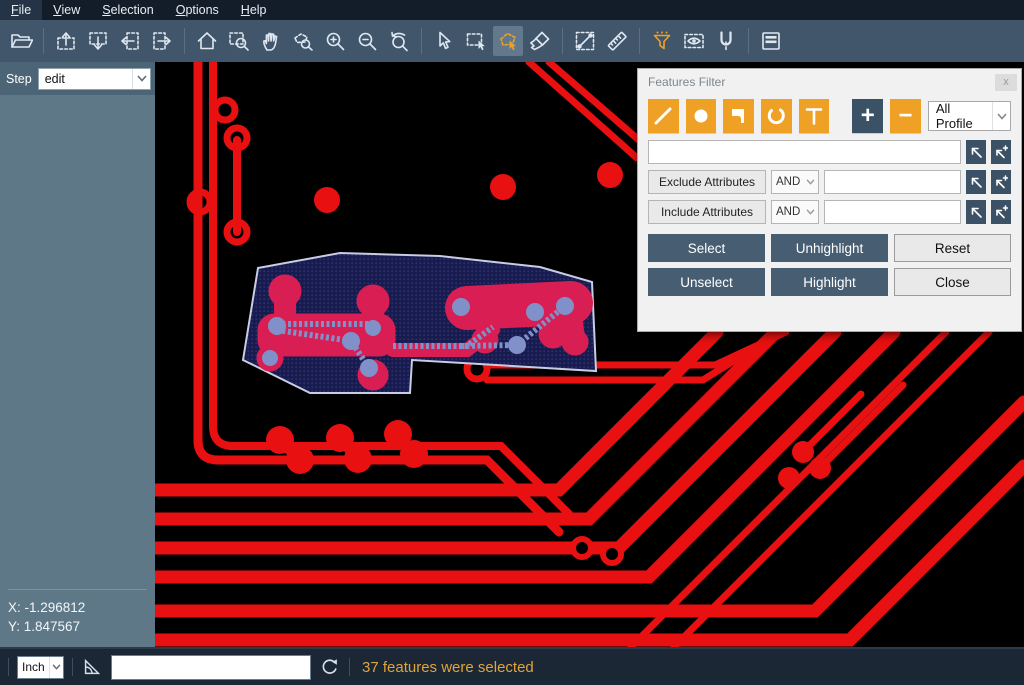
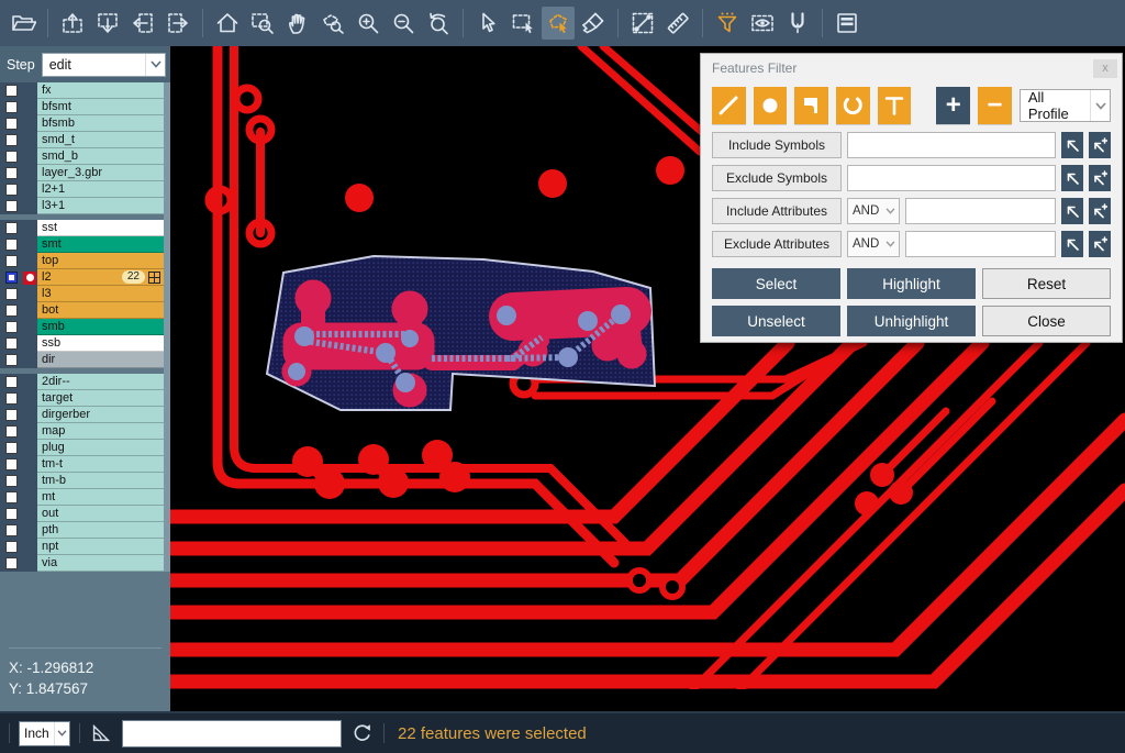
- F
- ile
- V
- iew
- S
- election
- O
- ptions
- H
- elp
  Step
  edit
+ fx
+ bfsmt
+ bfsmb
+ smd_t
+ smd_b
+ layer_3.gbr
+ l2+1
+ l3+1
+ sst
+ smt
+ top
+ l2
+ 22
+ l3
+ bot
+ smb
+ ssb
+ dir
+ 2dir--
+ target
+ dirgerber
+ map
+ plug
+ tm-t
+ tm-b
+ mt
+ out
+ pth
+ npt
+ via
  X: -1.296812
  Y: 1.847567
  Features Filter
  x
  +
  −
  All Profile
+ Include Symbols
+ Exclude Symbols
- Exclude Attributes
+ Include Attributes
  AND
- Include Attributes
+ Exclude Attributes
  AND
  Select
- Unhighlight
+ Highlight
  Reset
  Unselect
- Highlight
+ Unhighlight
  Close
  Inch
- 37 features were selected
+ 22 features were selected
